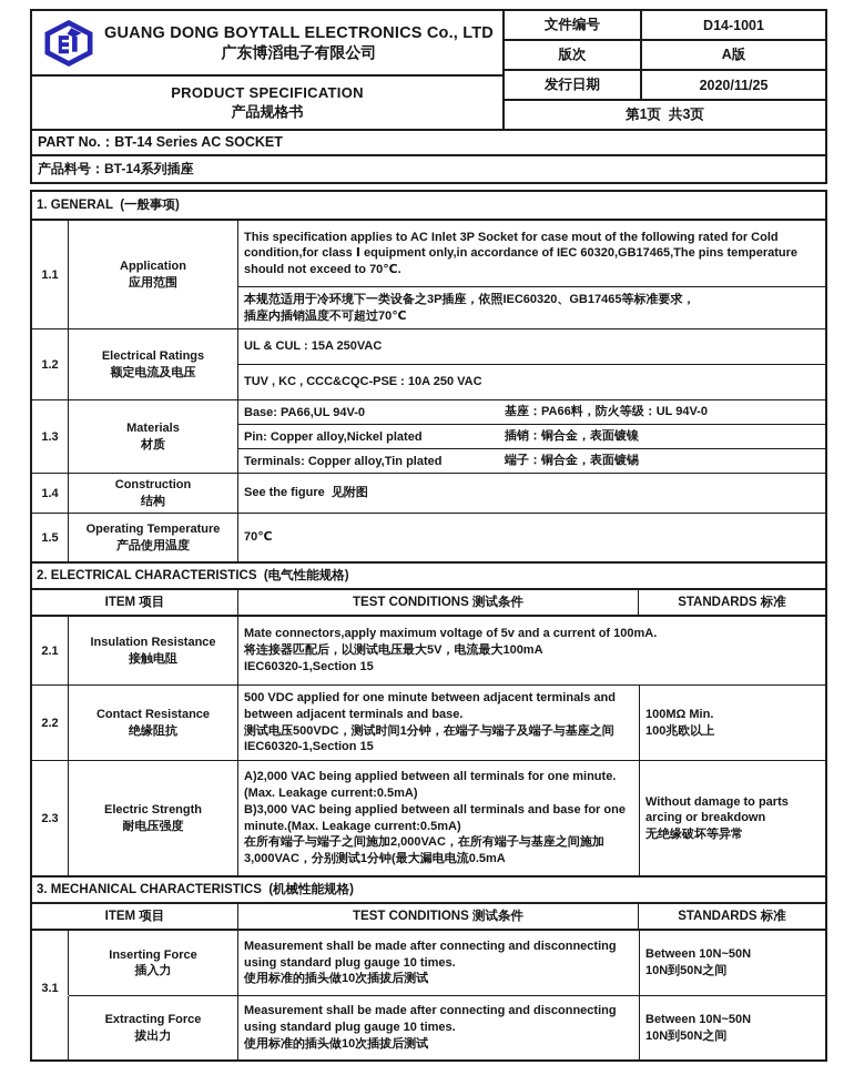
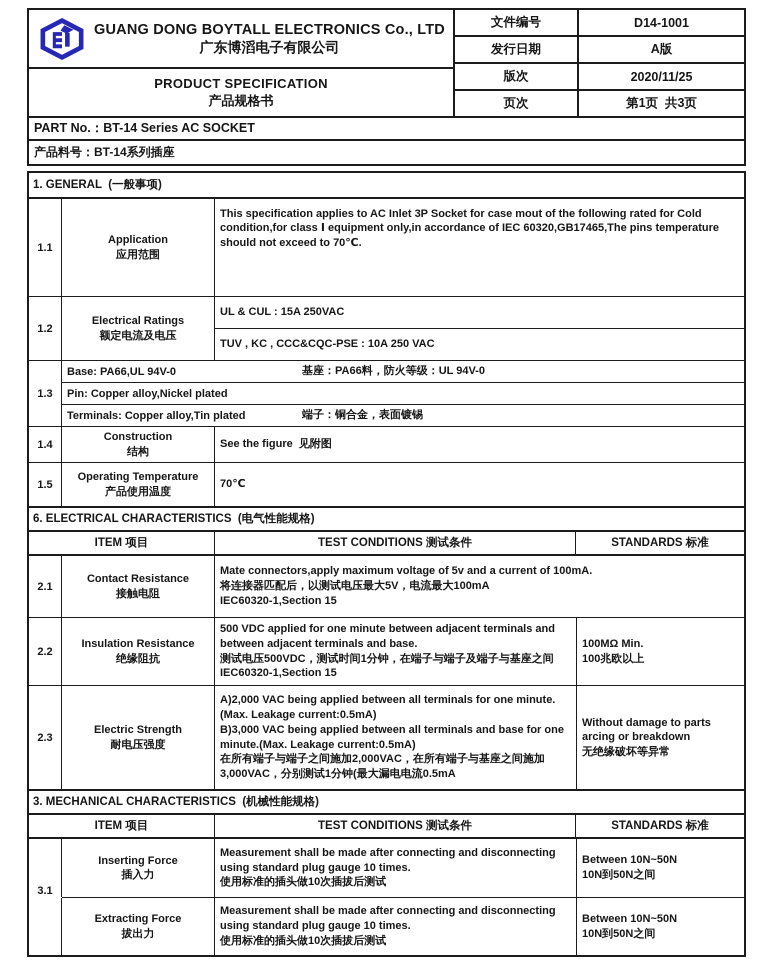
  GUANG DONG BOYTALL ELECTRONICS Co., LTD
  广东博滔电子有限公司
  PRODUCT SPECIFICATION
  产品规格书
  文件编号
  D14-1001
- 版次
+ 发行日期
  A版
- 发行日期
+ 版次
  2020/11/25
+ 页次
  第1页 共3页
  PART No.：BT-14 Series AC SOCKET
  产品料号：BT-14系列插座
  1. GENERAL (一般事项)
  1.1
  Application
  应用范围
  This specification applies to AC Inlet 3P Socket for case mout of the following rated for Cold condition,for class Ⅰ equipment only,in accordance of IEC 60320,GB17465,The pins temperature should not exceed to 70℃.
- 本规范适用于冷环境下一类设备之3P插座，依照IEC60320、GB17465等标准要求，
- 插座内插销温度不可超过70℃
  1.2
  Electrical Ratings
  额定电流及电压
  UL & CUL : 15A 250VAC
  TUV , KC , CCC&CQC-PSE : 10A 250 VAC
  1.3
- Materials
- 材质
  Base: PA66,UL 94V-0
  基座：PA66料，防火等级：UL 94V-0
  Pin: Copper alloy,Nickel plated
- 插销：铜合金，表面镀镍
  Terminals: Copper alloy,Tin plated
  端子：铜合金，表面镀锡
  1.4
  Construction
  结构
  See the figure 见附图
  1.5
  Operating Temperature
  产品使用温度
  70℃
- 2. ELECTRICAL CHARACTERISTICS (电气性能规格)
+ 6. ELECTRICAL CHARACTERISTICS (电气性能规格)
  ITEM 项目
  TEST CONDITIONS 测试条件
  STANDARDS 标准
  2.1
- Insulation Resistance
+ Contact Resistance
  接触电阻
  Mate connectors,apply maximum voltage of 5v and a current of 100mA.
  将连接器匹配后，以测试电压最大5V，电流最大100mA
  IEC60320-1,Section 15
  2.2
- Contact Resistance
+ Insulation Resistance
  绝缘阻抗
  500 VDC applied for one minute between adjacent terminals and between adjacent terminals and base.
  测试电压500VDC，测试时间1分钟，在端子与端子及端子与基座之间
  IEC60320-1,Section 15
  100MΩ Min.
  100兆欧以上
  2.3
  Electric Strength
  耐电压强度
  A)2,000 VAC being applied between all terminals for one minute.
  (Max. Leakage current:0.5mA)
  B)3,000 VAC being applied between all terminals and base for one minute.(Max. Leakage current:0.5mA)
  在所有端子与端子之间施加2,000VAC，在所有端子与基座之间施加
  3,000VAC，分别测试1分钟(最大漏电电流0.5mA
  Without damage to parts arcing or breakdown
  无绝缘破坏等异常
  3. MECHANICAL CHARACTERISTICS (机械性能规格)
  ITEM 项目
  TEST CONDITIONS 测试条件
  STANDARDS 标准
  3.1
  Inserting Force
  插入力
  Measurement shall be made after connecting and disconnecting using standard plug gauge 10 times.
  使用标准的插头做10次插拔后测试
  Between 10N~50N
  10N到50N之间
  Extracting Force
  拔出力
  Measurement shall be made after connecting and disconnecting using standard plug gauge 10 times.
  使用标准的插头做10次插拔后测试
  Between 10N~50N
  10N到50N之间
